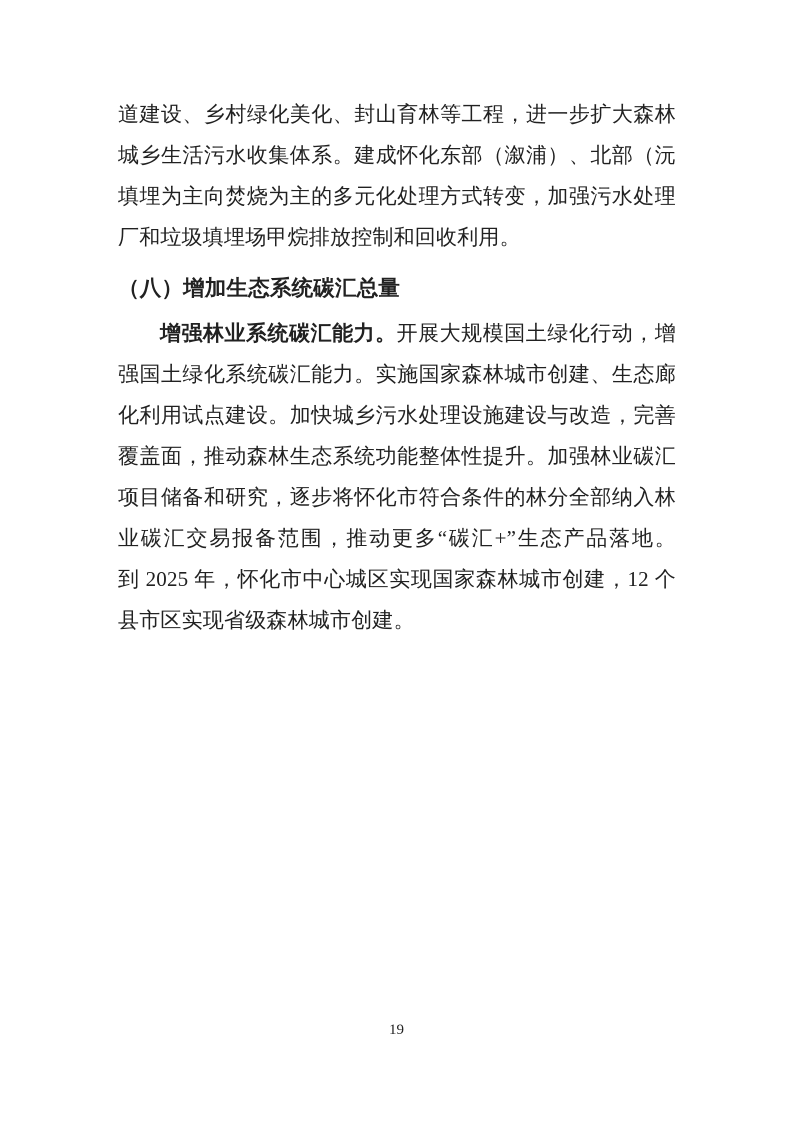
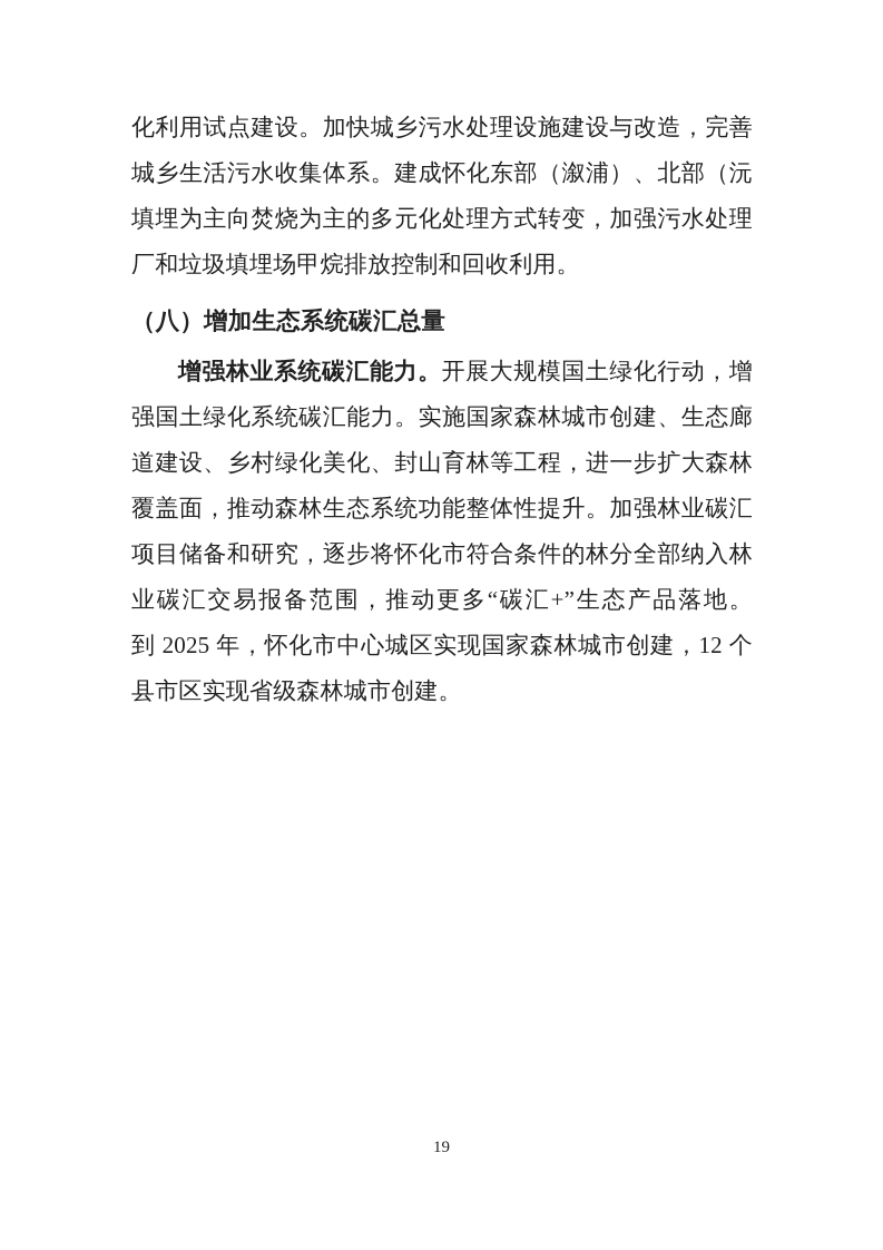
- 道建设、乡村绿化美化、封山育林等工程，进一步扩大森林
+ 化利用试点建设。加快城乡污水处理设施建设与改造，完善
  城乡生活污水收集体系。建成怀化东部（溆浦）、北部（沅
  填埋为主向焚烧为主的多元化处理方式转变，加强污水处理
  厂和垃圾填埋场甲烷排放控制和回收利用。
  （八）增加生态系统碳汇总量
  增强林业系统碳汇能力。开展大规模国土绿化行动，增
  强国土绿化系统碳汇能力。实施国家森林城市创建、生态廊
- 化利用试点建设。加快城乡污水处理设施建设与改造，完善
+ 道建设、乡村绿化美化、封山育林等工程，进一步扩大森林
  覆盖面，推动森林生态系统功能整体性提升。加强林业碳汇
  项目储备和研究，逐步将怀化市符合条件的林分全部纳入林
  业碳汇交易报备范围，推动更多“碳汇+”生态产品落地。
  到 2025 年，怀化市中心城区实现国家森林城市创建，12 个
  县市区实现省级森林城市创建。
  19
